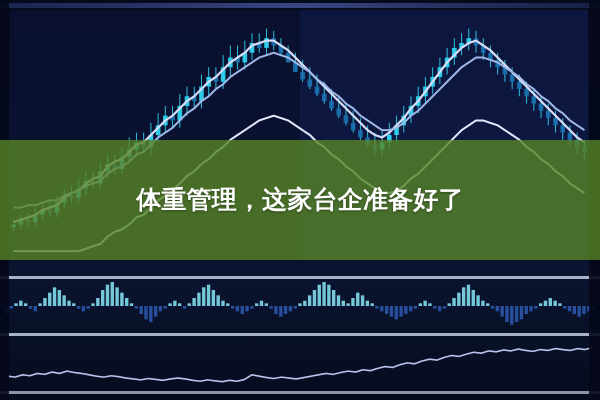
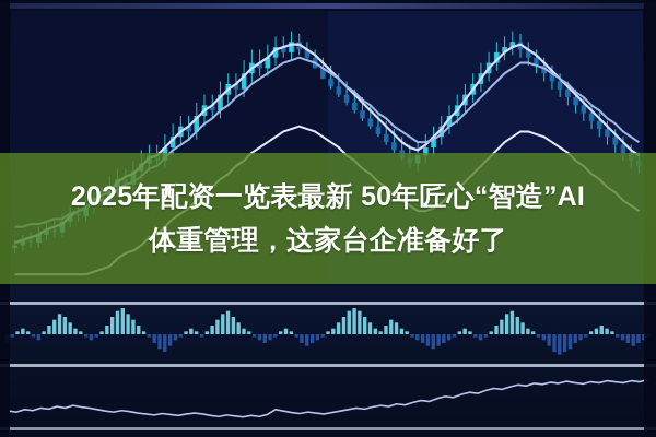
+ 2025年配资一览表最新 50年匠心“智造”AI
  体重管理，这家台企准备好了
